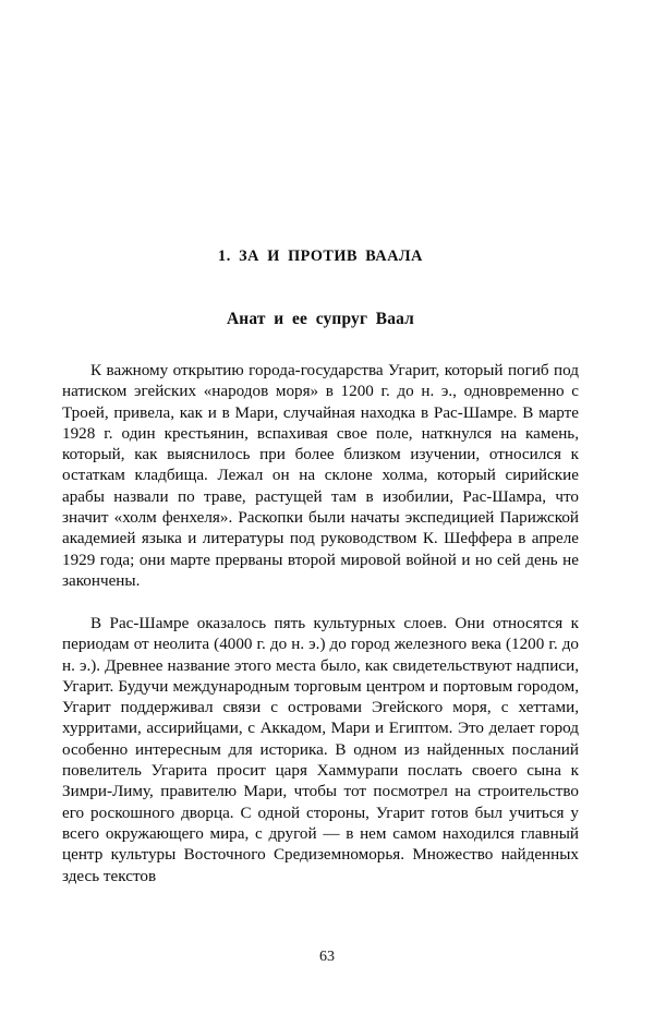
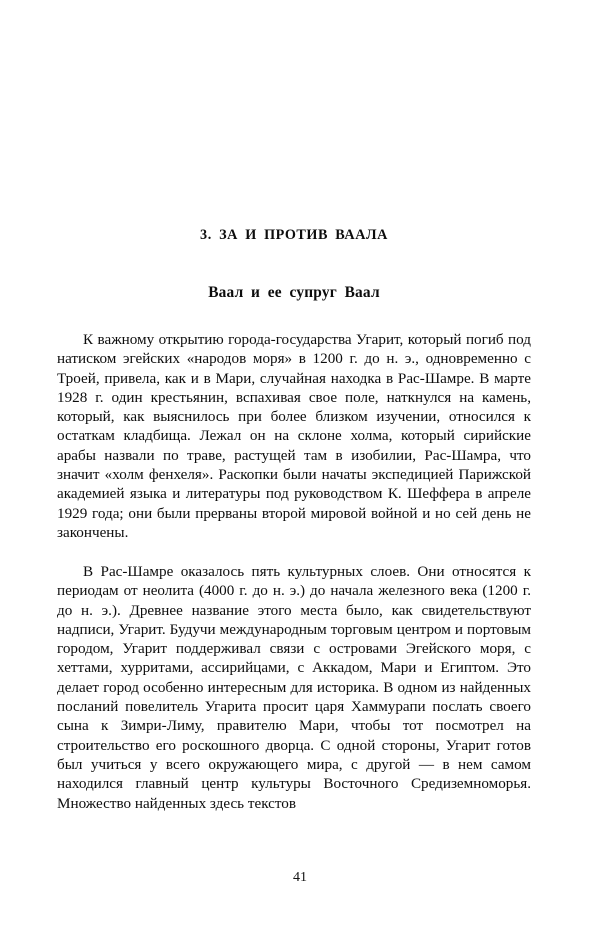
- 1. ЗА И ПРОТИВ ВААЛА
+ 3. ЗА И ПРОТИВ ВААЛА
- Анат и ее супруг Ваал
+ Ваал и ее супруг Ваал
- К важному открытию города-государства Угарит, который погиб под натиском эгейских «народов моря» в 1200 г. до н. э., одновременно с Троей, привела, как и в Мари, случайная находка в Рас-Шамре. В марте 1928 г. один крестьянин, вспахивая свое поле, наткнулся на камень, который, как выяснилось при более близком изучении, относился к остаткам кладбища. Лежал он на склоне холма, который сирийские арабы назвали по траве, растущей там в изобилии, Рас-Шамра, что значит «холм фенхеля». Раскопки были начаты экспедицией Парижской академией языка и литературы под руководством К. Шеффера в апреле 1929 года; они марте прерваны второй мировой войной и но сей день не закончены.
+ К важному открытию города-государства Угарит, который погиб под натиском эгейских «народов моря» в 1200 г. до н. э., одновременно с Троей, привела, как и в Мари, случайная находка в Рас-Шамре. В марте 1928 г. один крестьянин, вспахивая свое поле, наткнулся на камень, который, как выяснилось при более близком изучении, относился к остаткам кладбища. Лежал он на склоне холма, который сирийские арабы назвали по траве, растущей там в изобилии, Рас-Шамра, что значит «холм фенхеля». Раскопки были начаты экспедицией Парижской академией языка и литературы под руководством К. Шеффера в апреле 1929 года; они были прерваны второй мировой войной и но сей день не закончены.
- В Рас-Шамре оказалось пять культурных слоев. Они относятся к периодам от неолита (4000 г. до н. э.) до город железного века (1200 г. до н. э.). Древнее название этого места было, как свидетельствуют надписи, Угарит. Будучи международным торговым центром и портовым городом, Угарит поддерживал связи с островами Эгейского моря, с хеттами, хурритами, ассирийцами, с Аккадом, Мари и Египтом. Это делает город особенно интересным для историка. В одном из найденных посланий повелитель Угарита просит царя Хаммурапи послать своего сына к Зимри-Лиму, правителю Мари, чтобы тот посмотрел на строительство его роскошного дворца. С одной стороны, Угарит готов был учиться у всего окружающего мира, с другой — в нем самом находился главный центр культуры Восточного Средиземноморья. Множество найденных здесь текстов
+ В Рас-Шамре оказалось пять культурных слоев. Они относятся к периодам от неолита (4000 г. до н. э.) до начала железного века (1200 г. до н. э.). Древнее название этого места было, как свидетельствуют надписи, Угарит. Будучи международным торговым центром и портовым городом, Угарит поддерживал связи с островами Эгейского моря, с хеттами, хурритами, ассирийцами, с Аккадом, Мари и Египтом. Это делает город особенно интересным для историка. В одном из найденных посланий повелитель Угарита просит царя Хаммурапи послать своего сына к Зимри-Лиму, правителю Мари, чтобы тот посмотрел на строительство его роскошного дворца. С одной стороны, Угарит готов был учиться у всего окружающего мира, с другой — в нем самом находился главный центр культуры Восточного Средиземноморья. Множество найденных здесь текстов
- 63
+ 41
